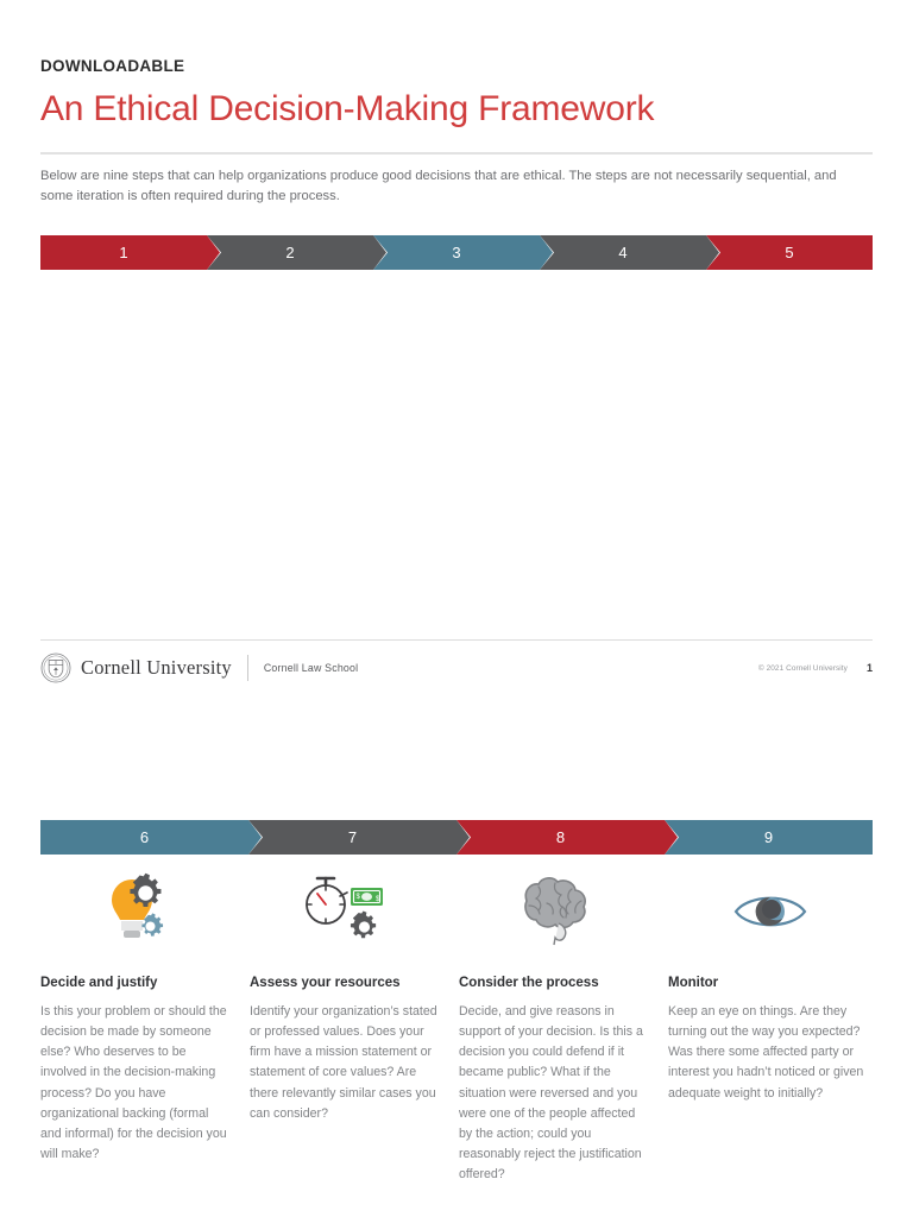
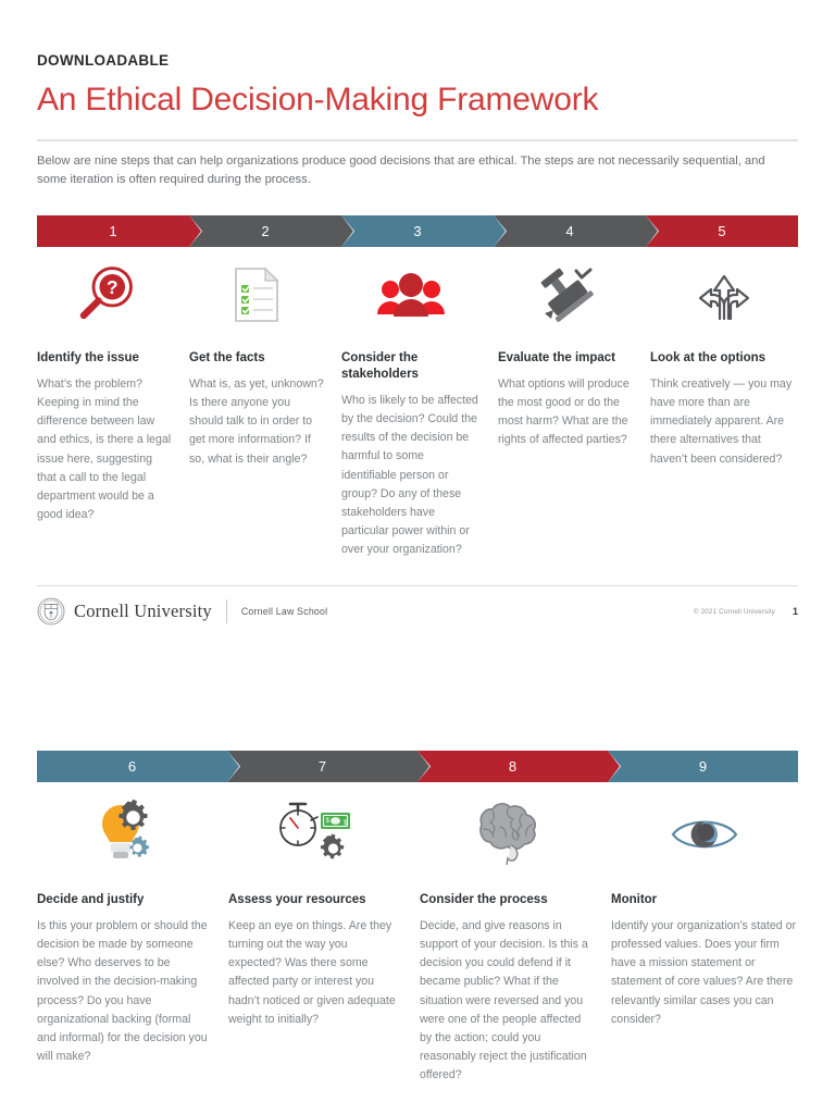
  DOWNLOADABLE
  An Ethical Decision-Making Framework
  Below are nine steps that can help organizations produce good decisions that are ethical. The steps are not necessarily sequential, and some iteration is often required during the process.
  1
  2
  3
  4
  5
+ ?
+ Identify the issue
+ What’s the problem? Keeping in mind the difference between law and ethics, is there a legal issue here, suggesting that a call to the legal department would be a good idea?
+ Get the facts
+ What is, as yet, unknown? Is there anyone you should talk to in order to get more information? If so, what is their angle?
+ Consider the stakeholders
+ Who is likely to be affected by the decision? Could the results of the decision be harmful to some identifiable person or group? Do any of these stakeholders have particular power within or over your organization?
+ Evaluate the impact
+ What options will produce the most good or do the most harm? What are the rights of affected parties?
+ Look at the options
+ Think creatively — you may have more than are immediately apparent. Are there alternatives that haven’t been considered?
  Cornell University
  Cornell Law School
  1
  6
  7
  8
  9
  Decide and justify
  Is this your problem or should the decision be made by someone else? Who deserves to be involved in the decision-making process? Do you have organizational backing (formal and informal) for the decision you will make?
  Assess your resources
- Identify your organization’s stated or professed values. Does your firm have a mission statement or statement of core values? Are there relevantly similar cases you can consider?
+ Keep an eye on things. Are they turning out the way you expected? Was there some affected party or interest you hadn’t noticed or given adequate weight to initially?
  Consider the process
  Decide, and give reasons in support of your decision. Is this a decision you could defend if it became public? What if the situation were reversed and you were one of the people affected by the action; could you reasonably reject the justification offered?
  Monitor
- Keep an eye on things. Are they turning out the way you expected? Was there some affected party or interest you hadn’t noticed or given adequate weight to initially?
+ Identify your organization’s stated or professed values. Does your firm have a mission statement or statement of core values? Are there relevantly similar cases you can consider?
